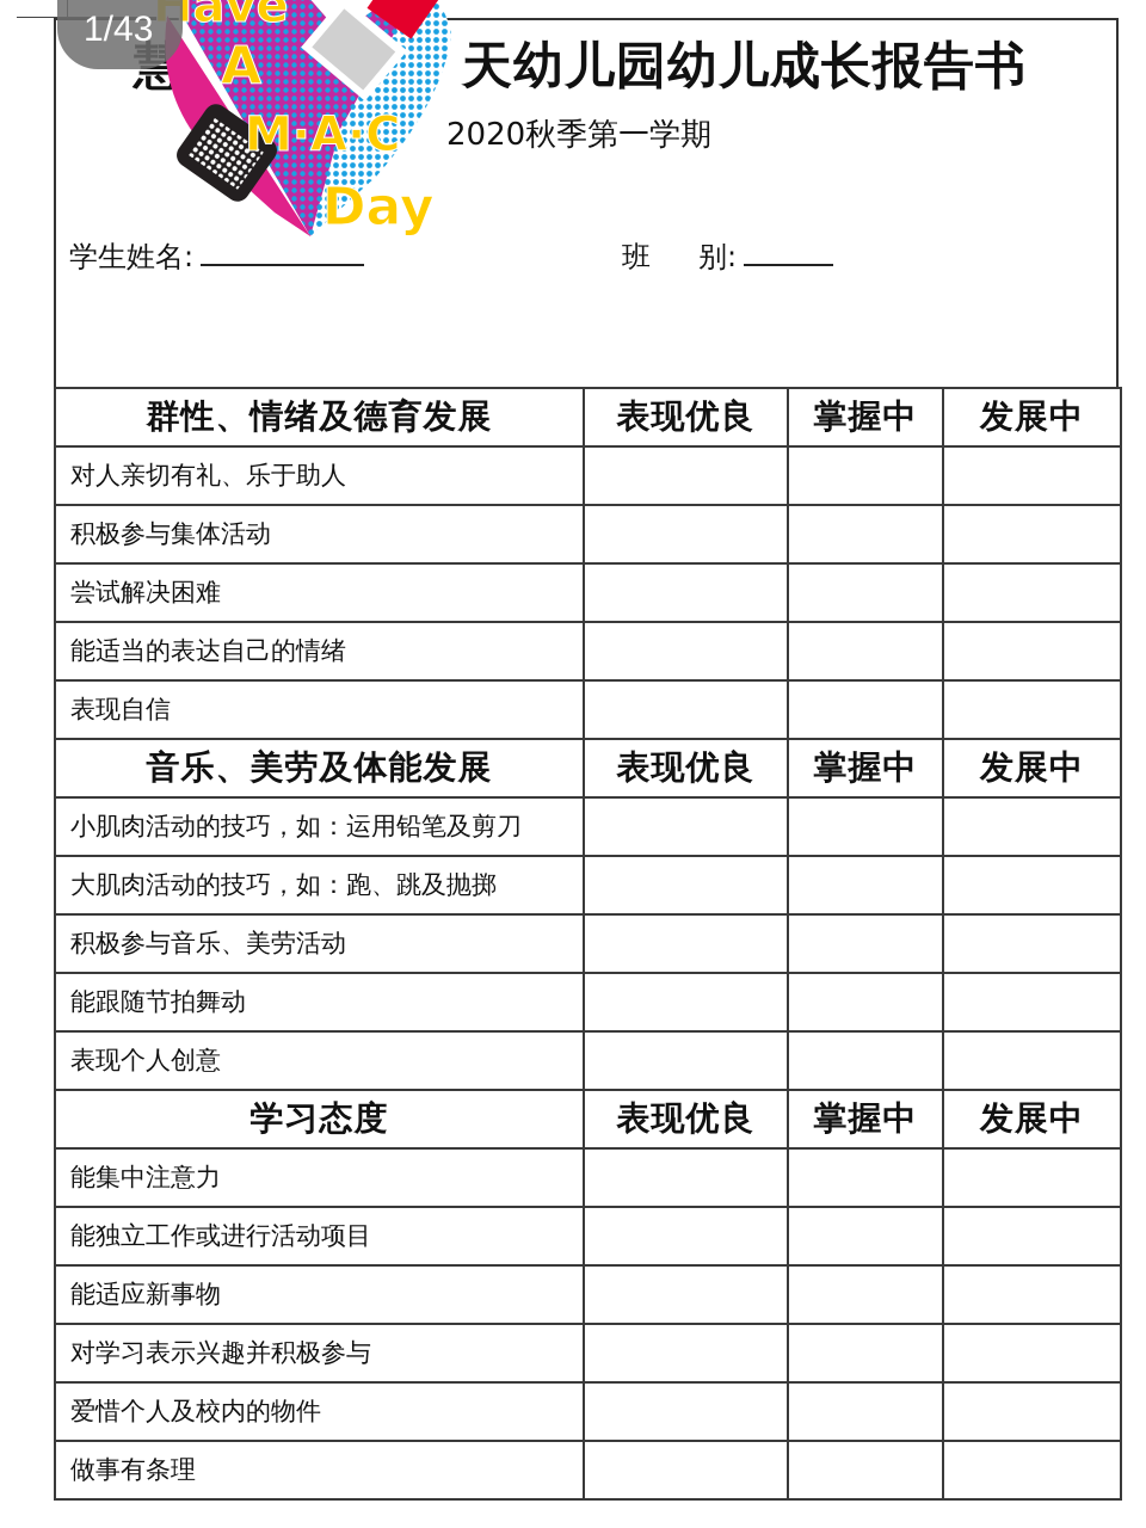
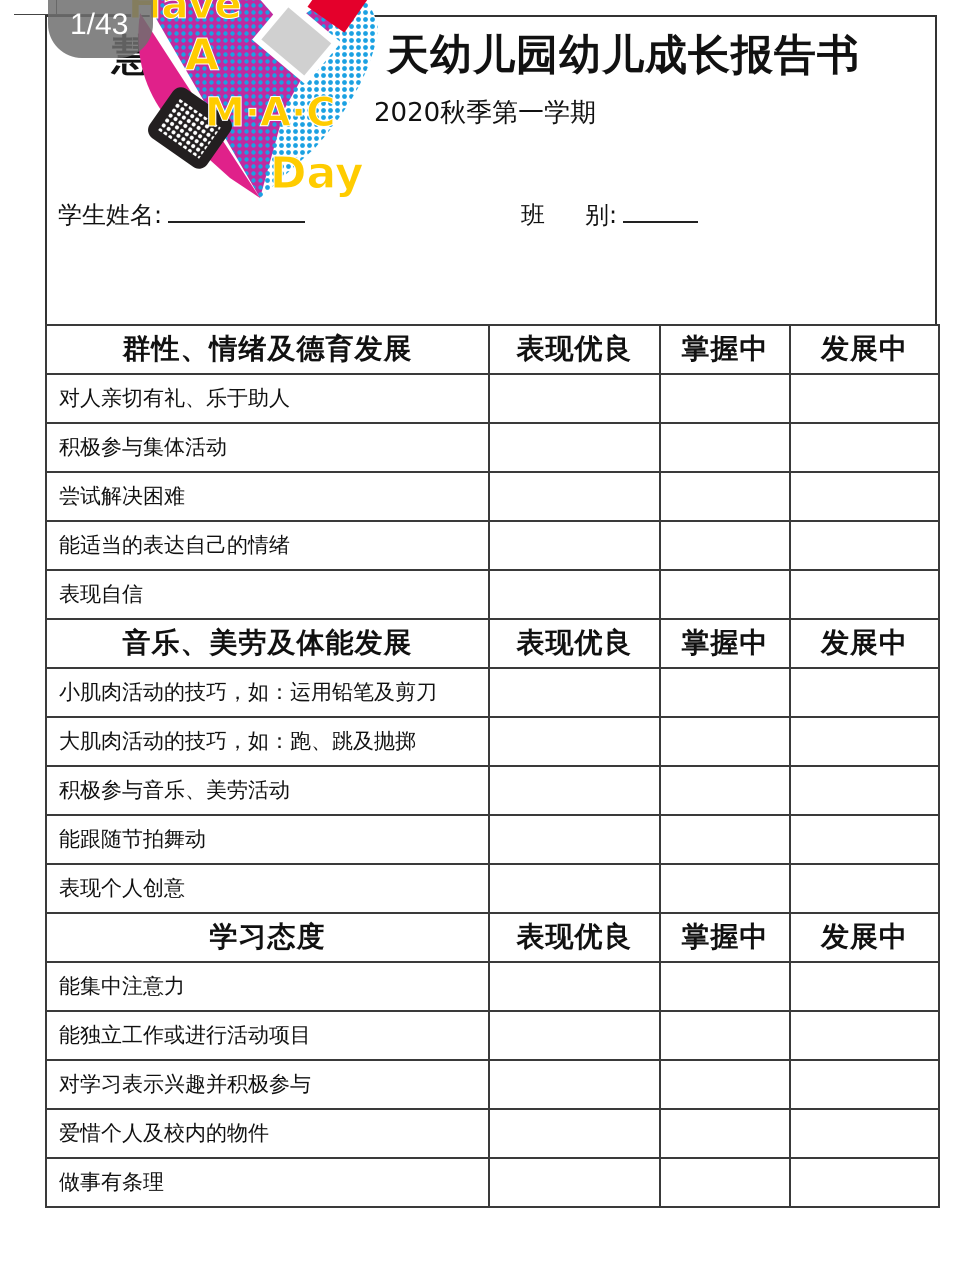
  1/43
  慧 天幼儿园幼儿成长报告书
  2020秋季第一学期
  学生姓名:
  班 别:
  Have
  A
  M·A·C
  Day
  群性、情绪及德育发展	表现优良	掌握中	发展中
  对人亲切有礼、乐于助人
  积极参与集体活动
  尝试解决困难
  能适当的表达自己的情绪
  表现自信
  音乐、美劳及体能发展	表现优良	掌握中	发展中
  小肌肉活动的技巧，如：运用铅笔及剪刀
  大肌肉活动的技巧，如：跑、跳及抛掷
  积极参与音乐、美劳活动
  能跟随节拍舞动
  表现个人创意
  学习态度	表现优良	掌握中	发展中
  能集中注意力
  能独立工作或进行活动项目
- 能适应新事物
  对学习表示兴趣并积极参与
  爱惜个人及校内的物件
  做事有条理
